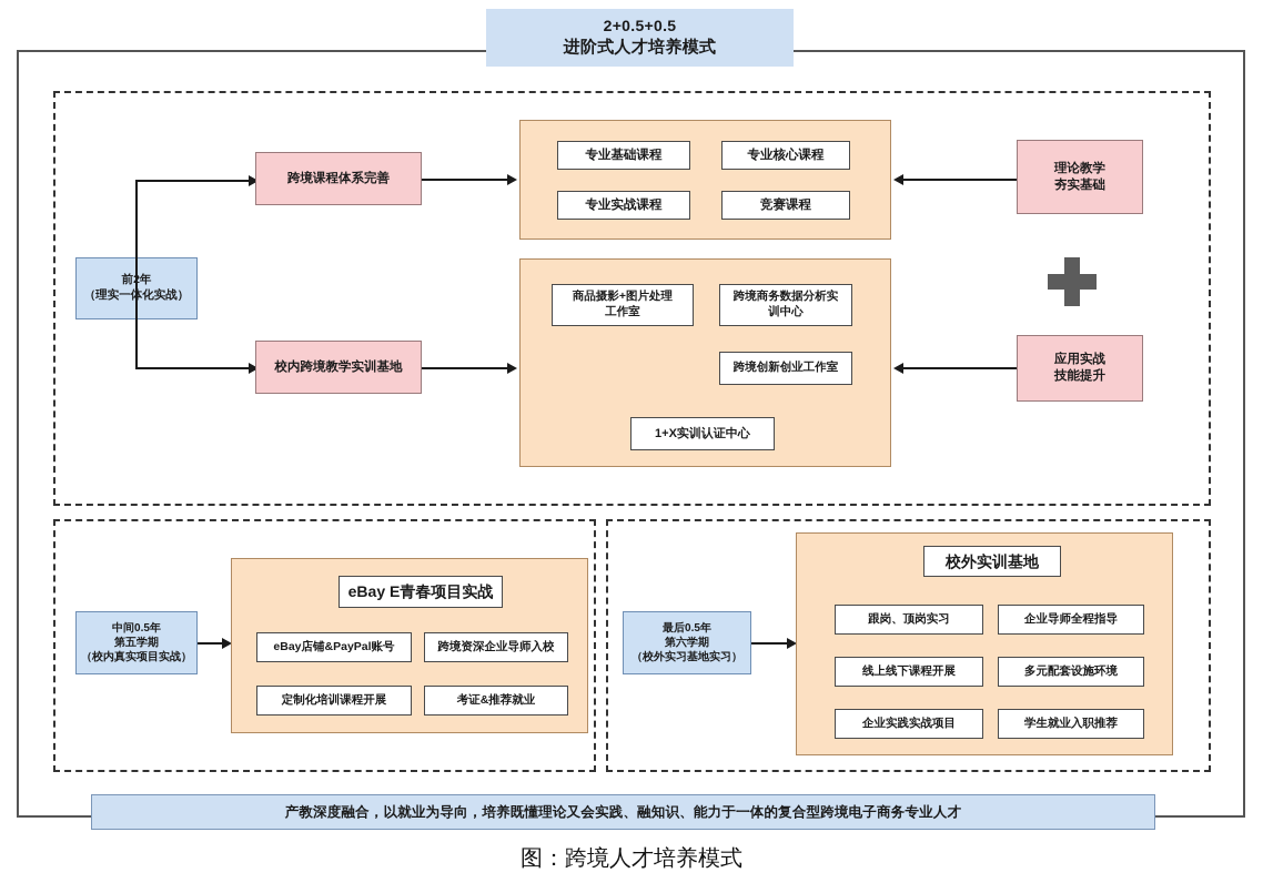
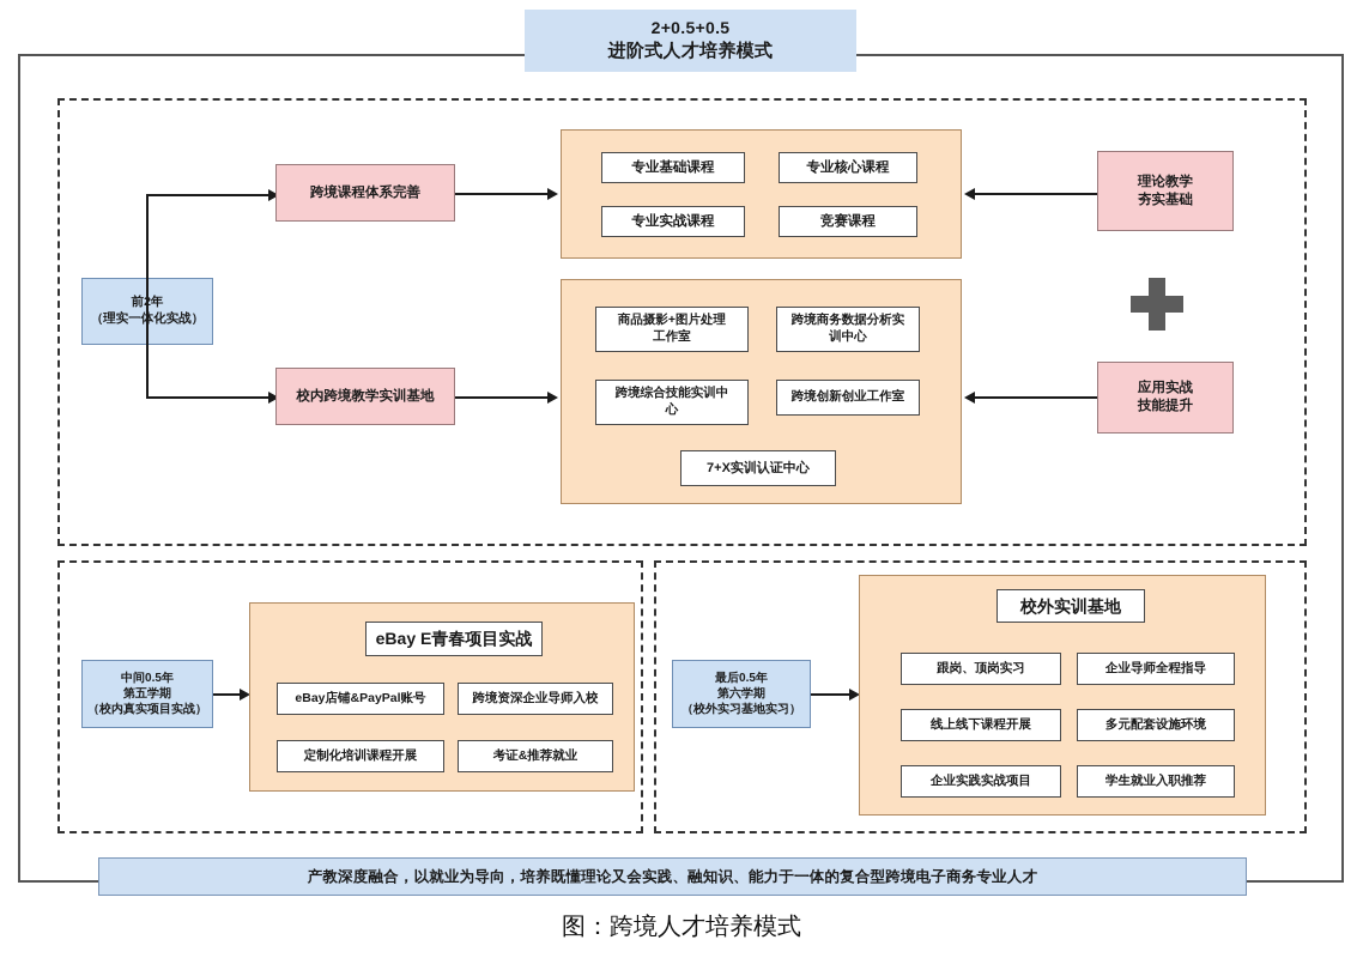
  2+0.5+0.5
  进阶式人才培养模式
  （理实一化实战）
  跨境课程体系完善
  校内跨境教学实训基地
  专业基础课程
  专业核心课程
  专业实战课程
  竞赛课程
  商品摄影+图片处理
  工作室
  跨境商务数据分析实
  训中心
+ 跨境综合技能实训中
+ 心
  跨境创新创业工作室
- 1+X实训认证中心
+ 7+X实训认证中心
  理论教学
  夯实基础
  应用实战
  技能提升
  中间0.5年
  第五学期
  （校内真实项目实战）
  eBay E青春项目实战
  eBay店铺&PayPal账号
  跨境资深企业导师入校
  定制化培训课程开展
  考证&推荐就业
  最后0.5年
  第六学期
  （校外实习基地实习）
  校外实训基地
  跟岗、顶岗实习
  企业导师全程指导
  线上线下课程开展
  多元配套设施环境
  企业实践实战项目
  学生就业入职推荐
  产教深度融合，以就业为导向，培养既懂理论又会实践、融知识、能力于一体的复合型跨境电子商务专业人才
  图：跨境人才培养模式
